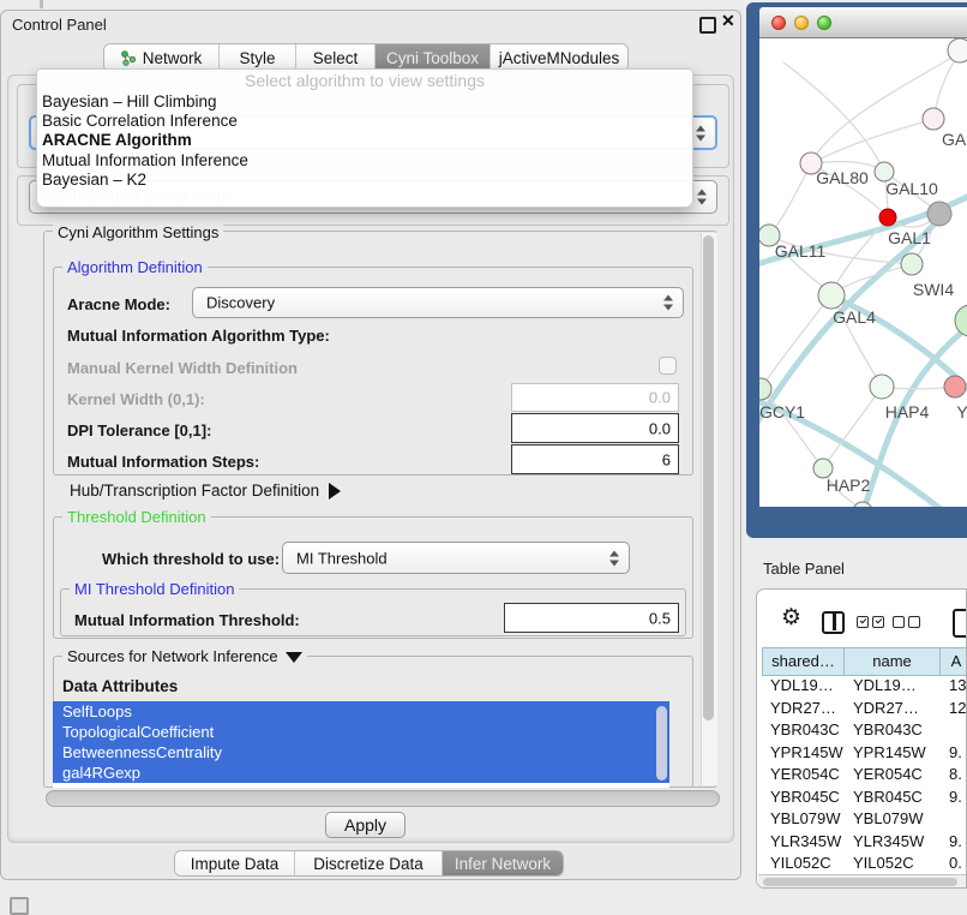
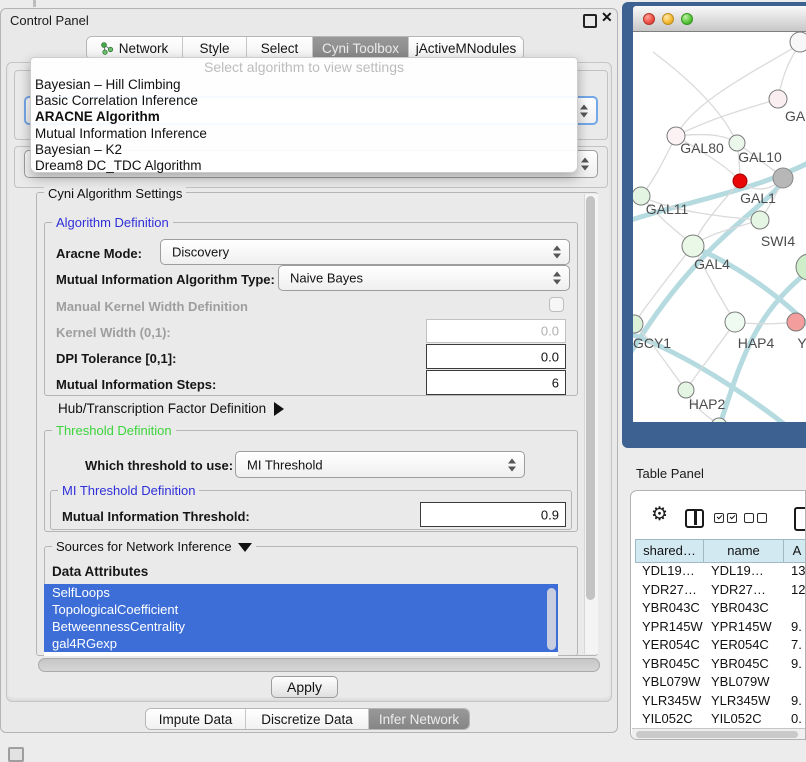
  Control Panel
  ✕
  Network
  Style
  Select
  Cyni Toolbox
  jActiveMNodules
  Select algorithm to view settings
  Bayesian – Hill Climbing
  Basic Correlation Inference
  ARACNE Algorithm
  Mutual Information Inference
  Bayesian – K2
+ Dream8 DC_TDC Algorithm
  Cyni Algorithm Settings
  Algorithm Definition
  Aracne Mode:
  Discovery
  Mutual Information Algorithm Type:
+ Naive Bayes
  Manual Kernel Width Definition
  Kernel Width (0,1):
  0.0
  DPI Tolerance [0,1]:
  0.0
  Mutual Information Steps:
  6
  Hub/Transcription Factor Definition
  Threshold Definition
  Which threshold to use:
  MI Threshold
  MI Threshold Definition
  Mutual Information Threshold:
- 0.5
+ 0.9
  Sources for Network Inference
  Data Attributes
  SelfLoops
  TopologicalCoefficient
  BetweennessCentrality
  gal4RGexp
  Apply
  Impute Data
  Discretize Data
  Infer Network
  GAL80
  GAL10
  GAL1
  GAL11
  SWI4
  GAL4
  GCY1
  HAP4
  Y
  HAP2
  Table Panel
  ⚙
  shared…
  name
  A
  YDL19…
  YDL19…
  13
  YDR27…
  YDR27…
  12
  YBR043C
  YBR043C
  YPR145W
  YPR145W
  9.
  YER054C
  YER054C
- 8.
+ 7.
  YBR045C
  YBR045C
  9.
  YBL079W
  YBL079W
  YLR345W
  YLR345W
  9.
  YIL052C
  YIL052C
  0.
